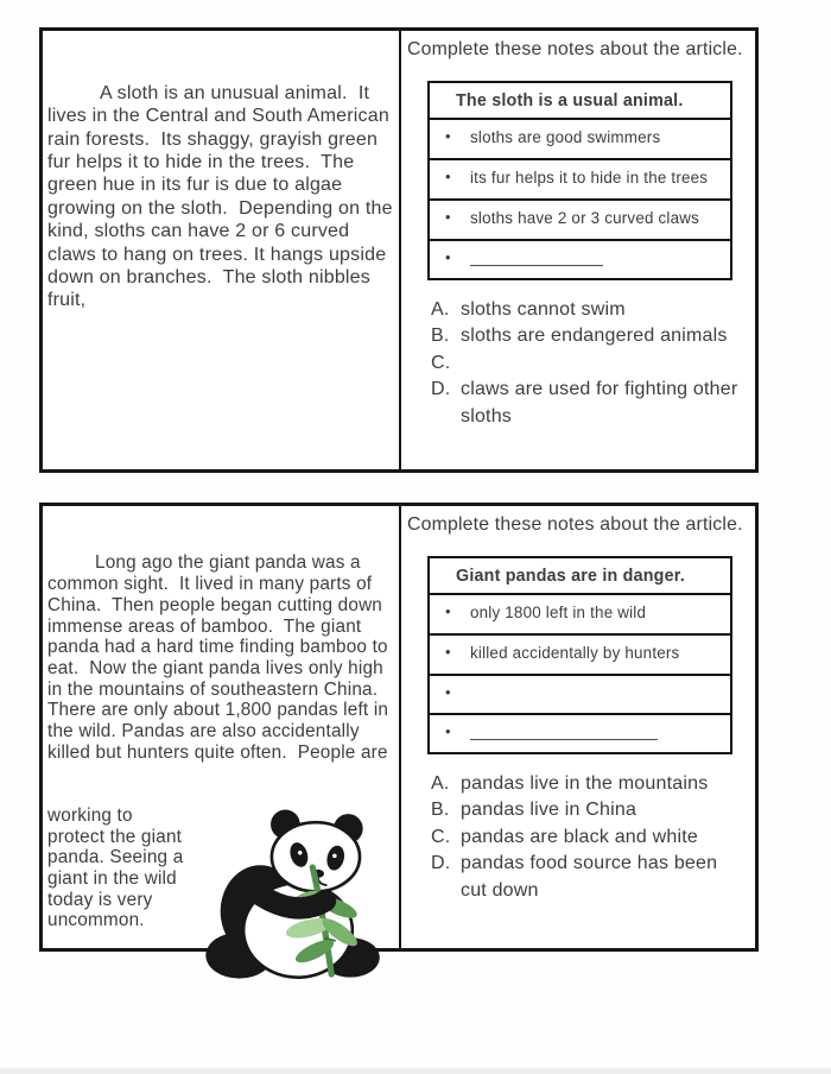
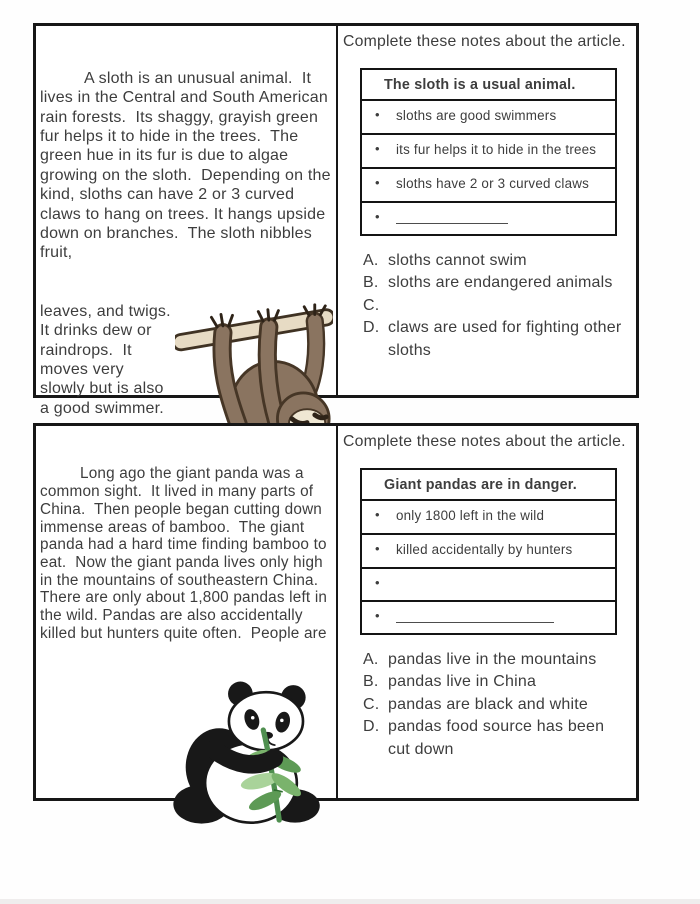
- A sloth is an unusual animal. It lives in the Central and South American rain forests. Its shaggy, grayish green fur helps it to hide in the trees. The green hue in its fur is due to algae growing on the sloth. Depending on the kind, sloths can have 2 or 6 curved claws to hang on trees. It hangs upside down on branches. The sloth nibbles fruit,
+ A sloth is an unusual animal. It lives in the Central and South American rain forests. Its shaggy, grayish green fur helps it to hide in the trees. The green hue in its fur is due to algae growing on the sloth. Depending on the kind, sloths can have 2 or 3 curved claws to hang on trees. It hangs upside down on branches. The sloth nibbles fruit,
+ leaves, and twigs. It drinks dew or raindrops. It moves very slowly but is also a good swimmer.
  Complete these notes about the article.
  The sloth is a usual animal.
  •
  sloths are good swimmers
  •
  its fur helps it to hide in the trees
  •
  sloths have 2 or 3 curved claws
  •
  A.
  sloths cannot swim
  B.
  sloths are endangered animals
  C.
  D.
  claws are used for fighting other sloths
  Long ago the giant panda was a common sight. It lived in many parts of China. Then people began cutting down immense areas of bamboo. The giant panda had a hard time finding bamboo to eat. Now the giant panda lives only high in the mountains of southeastern China. There are only about 1,800 pandas left in the wild. Pandas are also accidentally killed but hunters quite often. People are
- working to protect the giant panda. Seeing a giant in the wild today is very uncommon.
  Complete these notes about the article.
  Giant pandas are in danger.
  •
  only 1800 left in the wild
  •
  killed accidentally by hunters
  •
  •
  A.
  pandas live in the mountains
  B.
  pandas live in China
  C.
  pandas are black and white
  D.
  pandas food source has been cut down
